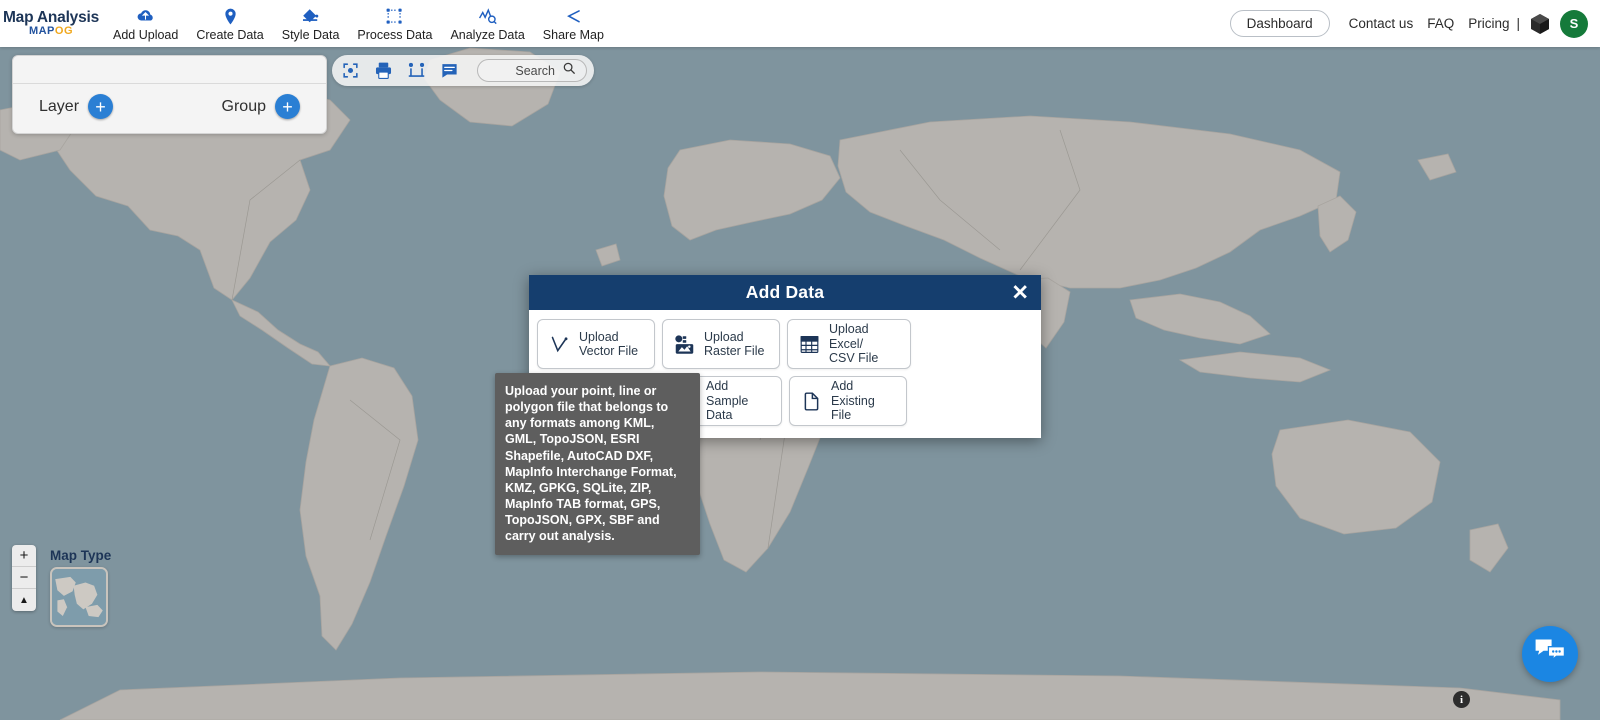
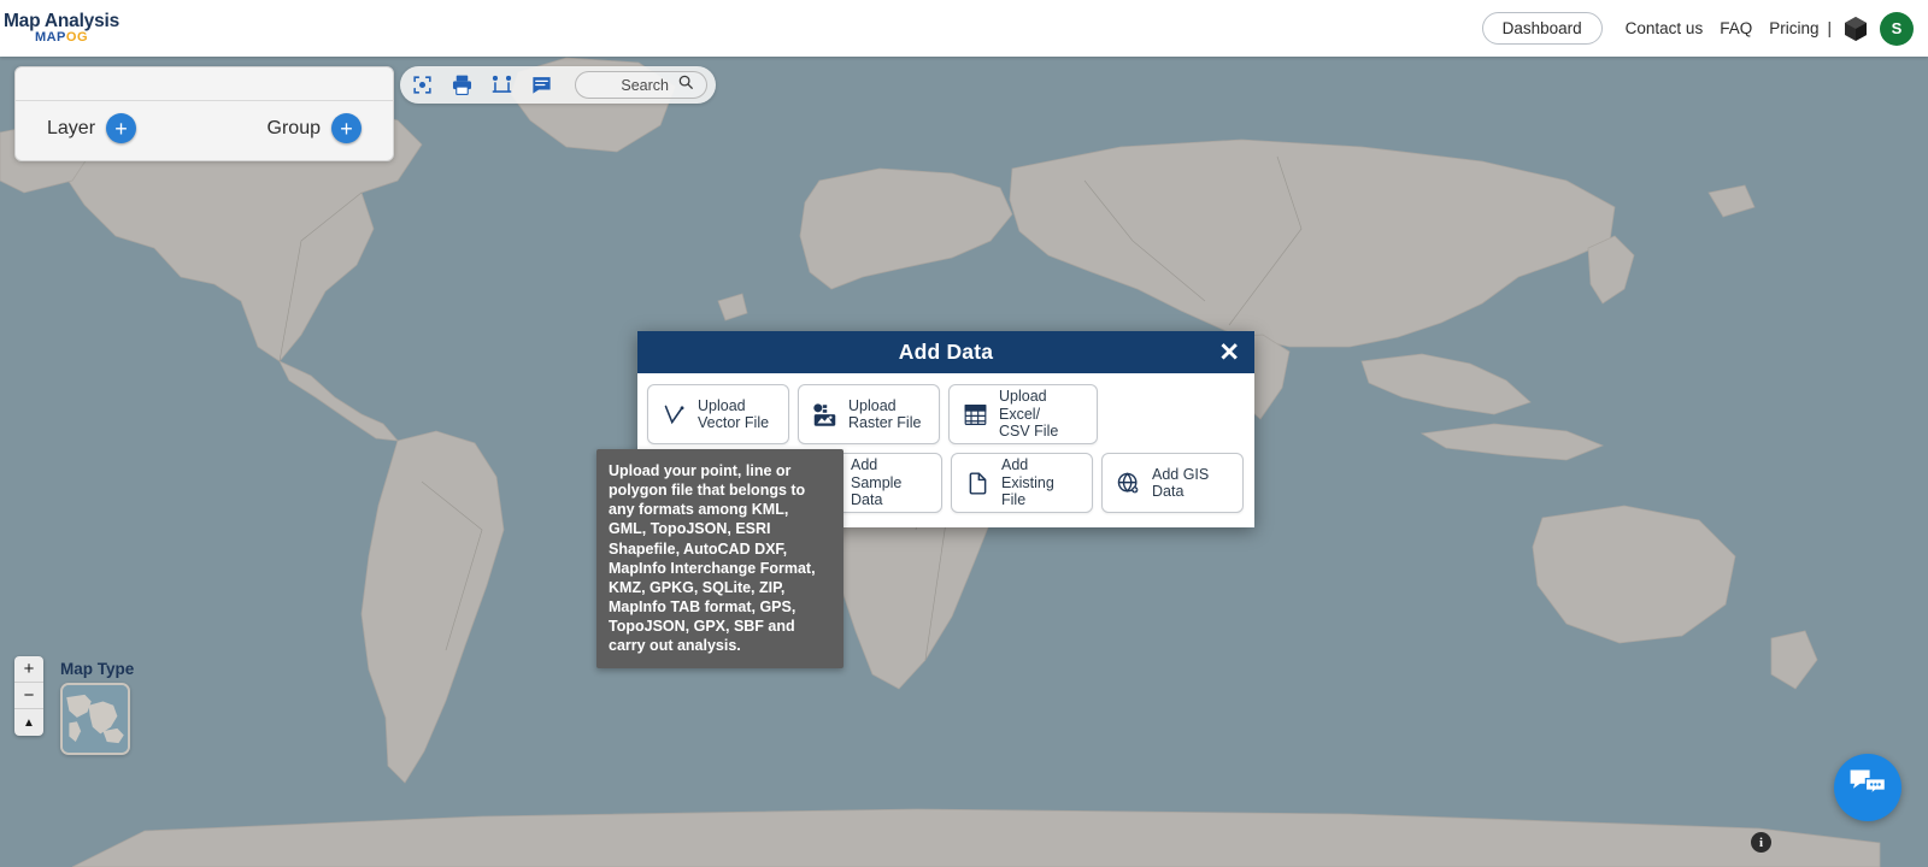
  Map Analysis
  MAPOG
- Add Upload
- Create Data
- Style Data
- Process Data
- Analyze Data
- Share Map
  Dashboard
  Contact us
  FAQ
  Pricing
  |
  S
  Layer
  +
  Group
  +
  Search
  +
  −
  ▲
  Map Type
  i
  Add Data
  ✕
  Upload
  Vector File
  Upload
  Raster File
  Upload Excel/
  CSV File
  Add Sample
  Data
  Add Existing
  File
+ Add GIS Data
  Upload your point, line or polygon file that belongs to any formats among KML, GML, TopoJSON, ESRI Shapefile, AutoCAD DXF, MapInfo Interchange Format, KMZ, GPKG, SQLite, ZIP, MapInfo TAB format, GPS, TopoJSON, GPX, SBF and carry out analysis.
